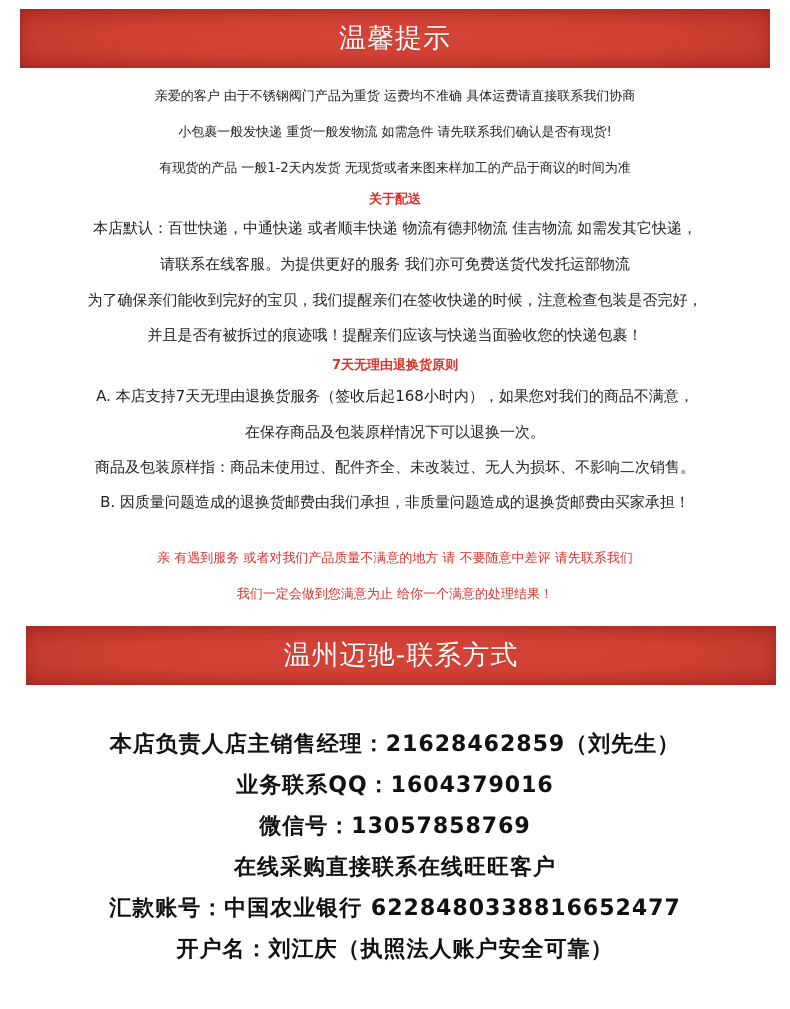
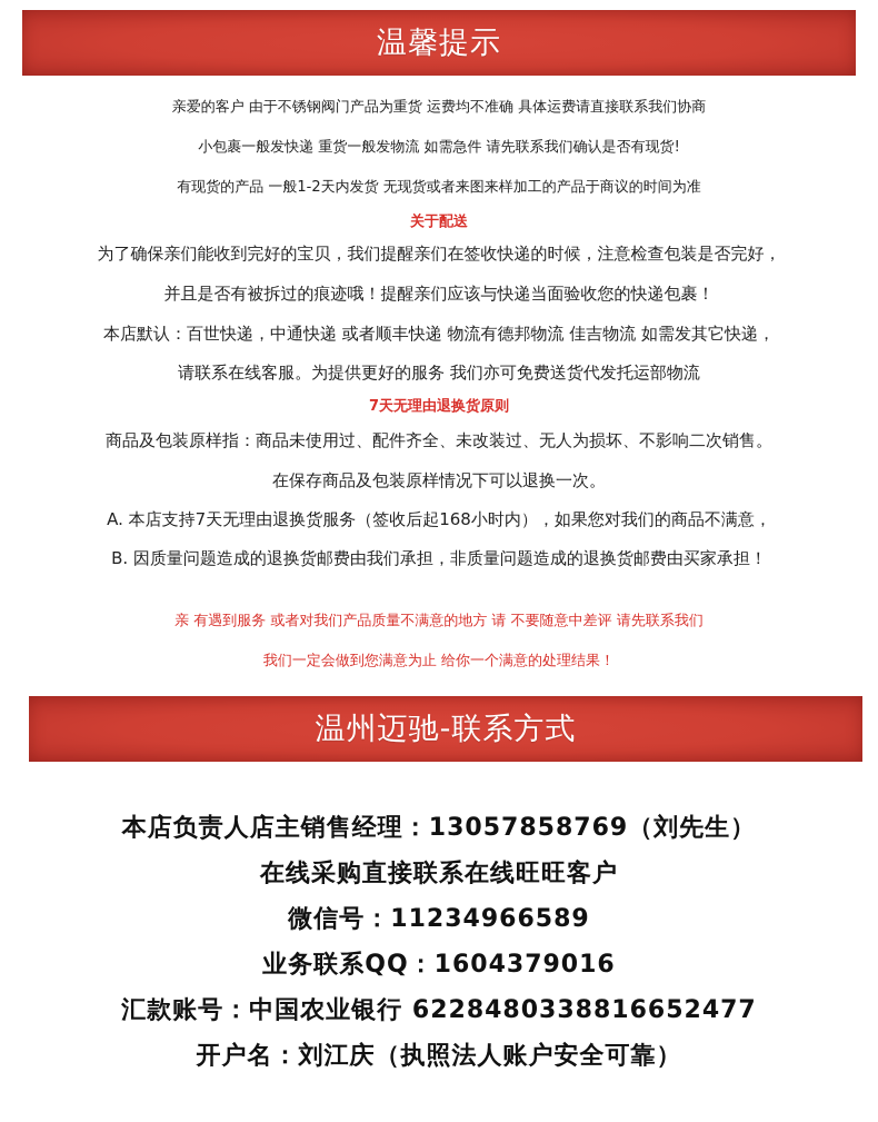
  温馨提示
  亲爱的客户 由于不锈钢阀门产品为重货 运费均不准确 具体运费请直接联系我们协商
  小包裹一般发快递 重货一般发物流 如需急件 请先联系我们确认是否有现货!
  有现货的产品 一般1-2天内发货 无现货或者来图来样加工的产品于商议的时间为准
  关于配送
- 本店默认：百世快递，中通快递 或者顺丰快递 物流有德邦物流 佳吉物流 如需发其它快递，
+ 为了确保亲们能收到完好的宝贝，我们提醒亲们在签收快递的时候，注意检查包装是否完好，
- 请联系在线客服。为提供更好的服务 我们亦可免费送货代发托运部物流
+ 并且是否有被拆过的痕迹哦！提醒亲们应该与快递当面验收您的快递包裹！
- 为了确保亲们能收到完好的宝贝，我们提醒亲们在签收快递的时候，注意检查包装是否完好，
+ 本店默认：百世快递，中通快递 或者顺丰快递 物流有德邦物流 佳吉物流 如需发其它快递，
- 并且是否有被拆过的痕迹哦！提醒亲们应该与快递当面验收您的快递包裹！
+ 请联系在线客服。为提供更好的服务 我们亦可免费送货代发托运部物流
  7天无理由退换货原则
- A. 本店支持7天无理由退换货服务（签收后起168小时内），如果您对我们的商品不满意，
+ 商品及包装原样指：商品未使用过、配件齐全、未改装过、无人为损坏、不影响二次销售。
  在保存商品及包装原样情况下可以退换一次。
- 商品及包装原样指：商品未使用过、配件齐全、未改装过、无人为损坏、不影响二次销售。
+ A. 本店支持7天无理由退换货服务（签收后起168小时内），如果您对我们的商品不满意，
  B. 因质量问题造成的退换货邮费由我们承担，非质量问题造成的退换货邮费由买家承担！
  亲 有遇到服务 或者对我们产品质量不满意的地方 请 不要随意中差评 请先联系我们
  我们一定会做到您满意为止 给你一个满意的处理结果！
  温州迈驰-联系方式
- 本店负责人店主销售经理：21628462859（刘先生）
+ 本店负责人店主销售经理：13057858769（刘先生）
- 业务联系QQ：1604379016
+ 在线采购直接联系在线旺旺客户
- 微信号：13057858769
+ 微信号：11234966589
- 在线采购直接联系在线旺旺客户
+ 业务联系QQ：1604379016
  汇款账号：中国农业银行 6228480338816652477
  开户名：刘江庆（执照法人账户安全可靠）
